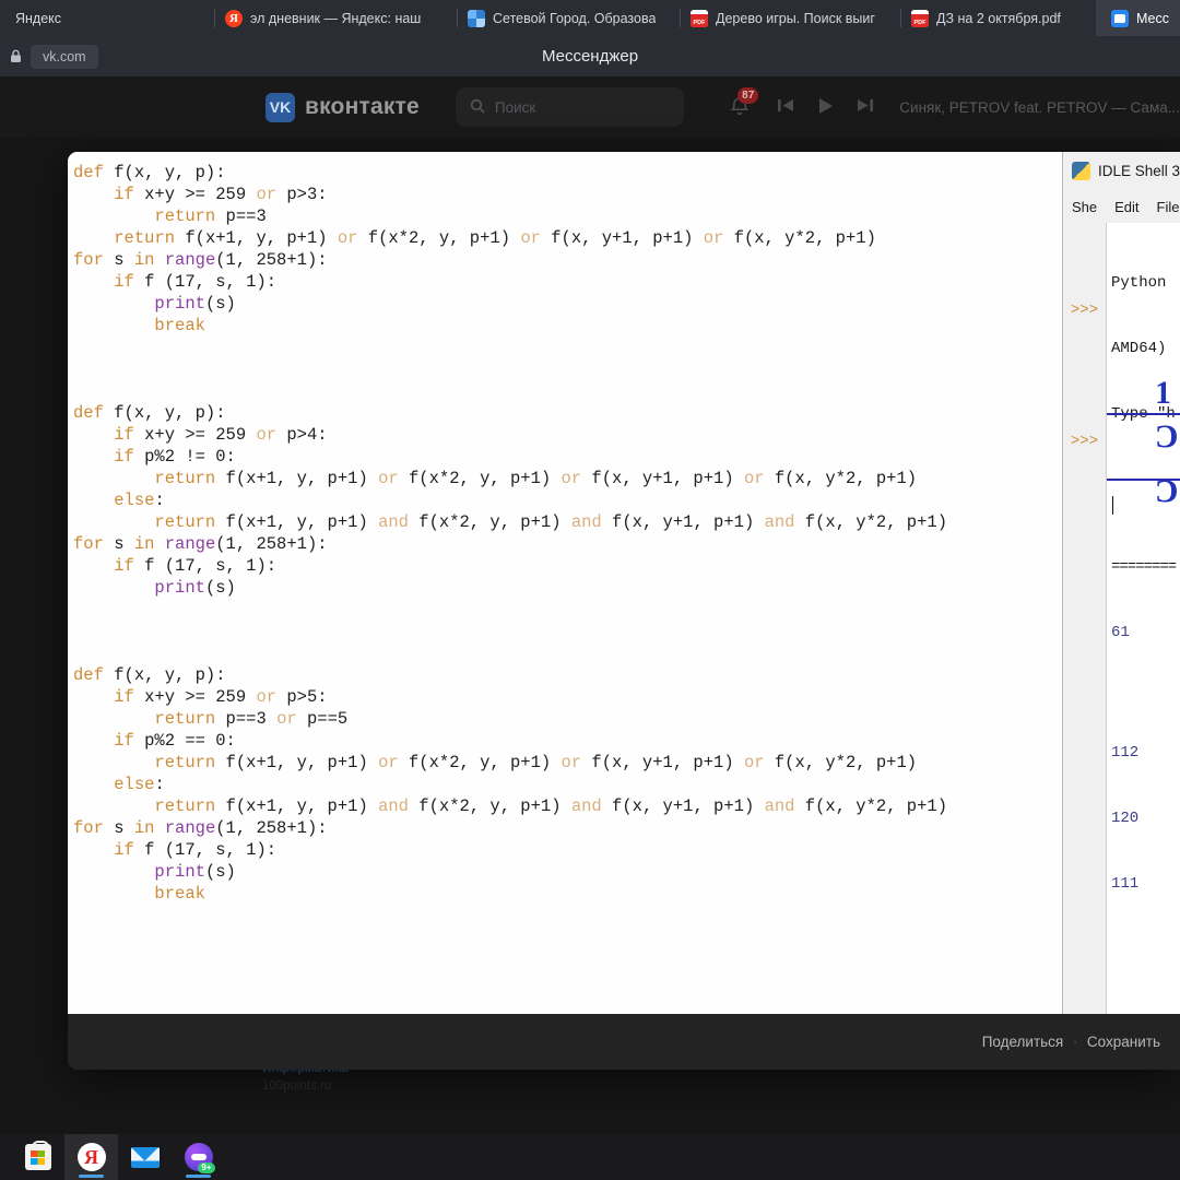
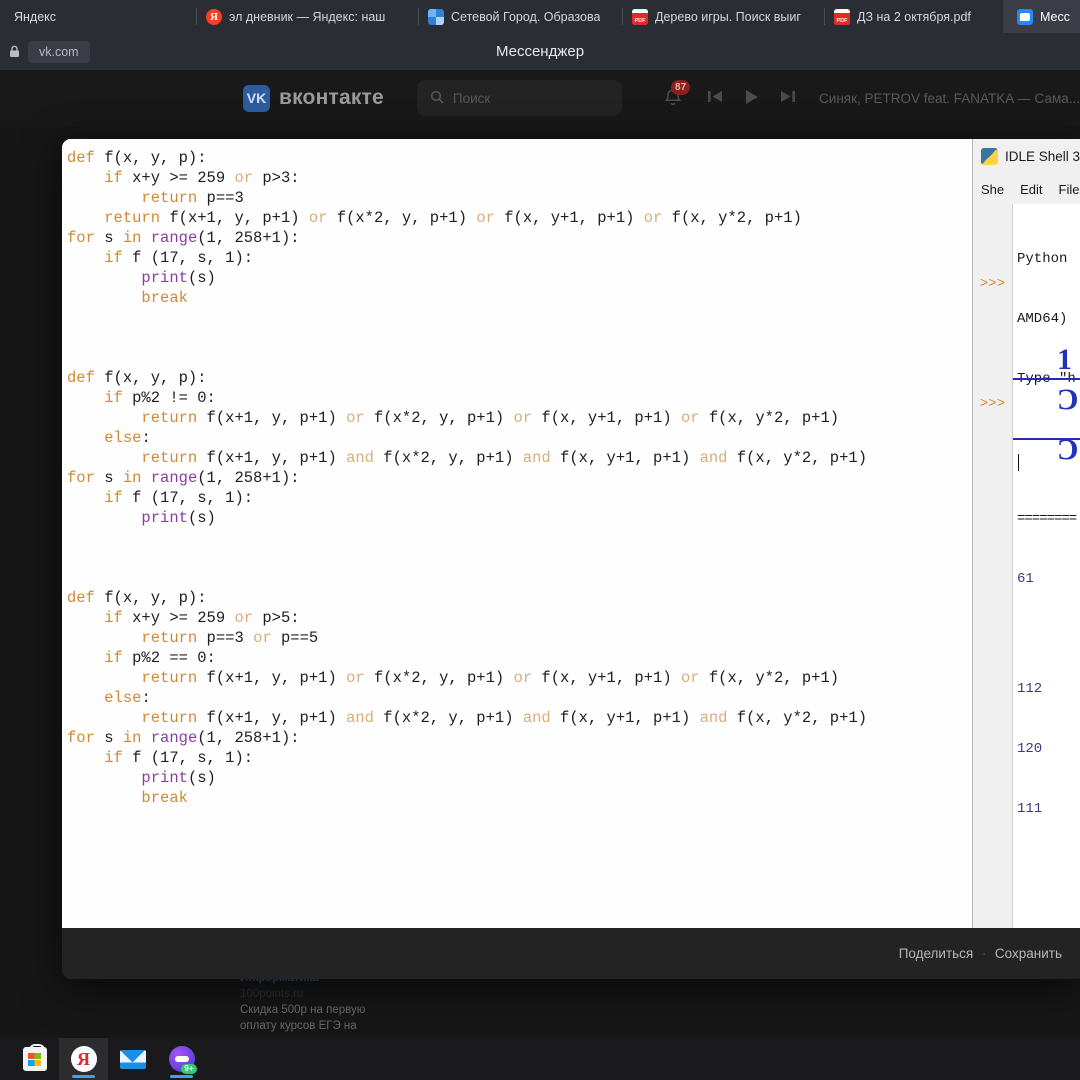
  Яндекс
  Я
  эл дневник — Яндекс: наш
  Сетевой Город. Образова
  Дерево игры. Поиск выиг
  ДЗ на 2 октября.pdf
  vk.com
  Мессенджер
  VK
  вконтакте
  Поиск
  87
- Синяк, PETROV feat. PETROV — Сама...
+ Синяк, PETROV feat. FANATKA — Сама...
  100points.ru
+ Скидка 500р на первую оплату курсов ЕГЭ на
  def f(x, y, p):
  if x+y >= 259 or p>3:
  return p==3
  return f(x+1, y, p+1) or f(x*2, y, p+1) or f(x, y+1, p+1) or f(x, y*2, p+1)
  for s in range(1, 258+1):
  if f (17, s, 1):
  print(s)
  break
  def f(x, y, p):
- if x+y >= 259 or p>4:
  if p%2 != 0:
  return f(x+1, y, p+1) or f(x*2, y, p+1) or f(x, y+1, p+1) or f(x, y*2, p+1)
  else:
  return f(x+1, y, p+1) and f(x*2, y, p+1) and f(x, y+1, p+1) and f(x, y*2, p+1)
  for s in range(1, 258+1):
  if f (17, s, 1):
  print(s)
  def f(x, y, p):
  if x+y >= 259 or p>5:
  return p==3 or p==5
  if p%2 == 0:
  return f(x+1, y, p+1) or f(x*2, y, p+1) or f(x, y+1, p+1) or f(x, y*2, p+1)
  else:
  return f(x+1, y, p+1) and f(x*2, y, p+1) and f(x, y+1, p+1) and f(x, y*2, p+1)
  for s in range(1, 258+1):
  if f (17, s, 1):
  print(s)
  break
  IDLE Shell 3
  She
  Edit
  File
  >>>
  >>>
  Python
  AMD64)
  ========
  61
  112
  120
  111
  1
  Ͻ
  Ͻ
  Поделиться
  ·
  Сохранить
  Я
  9+
